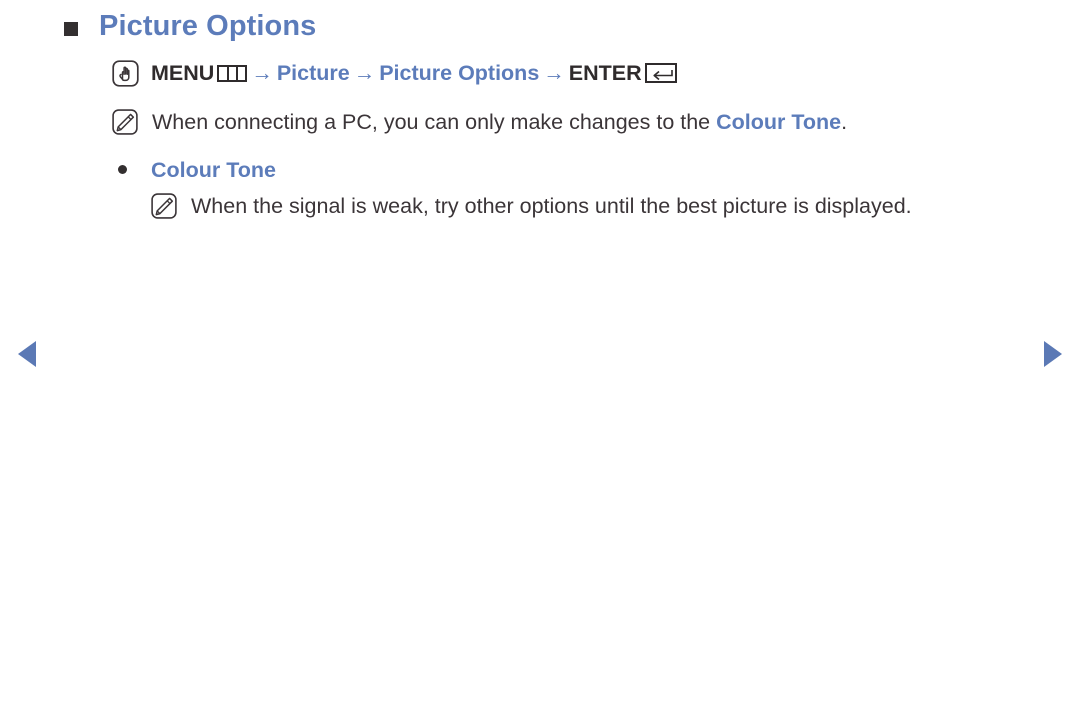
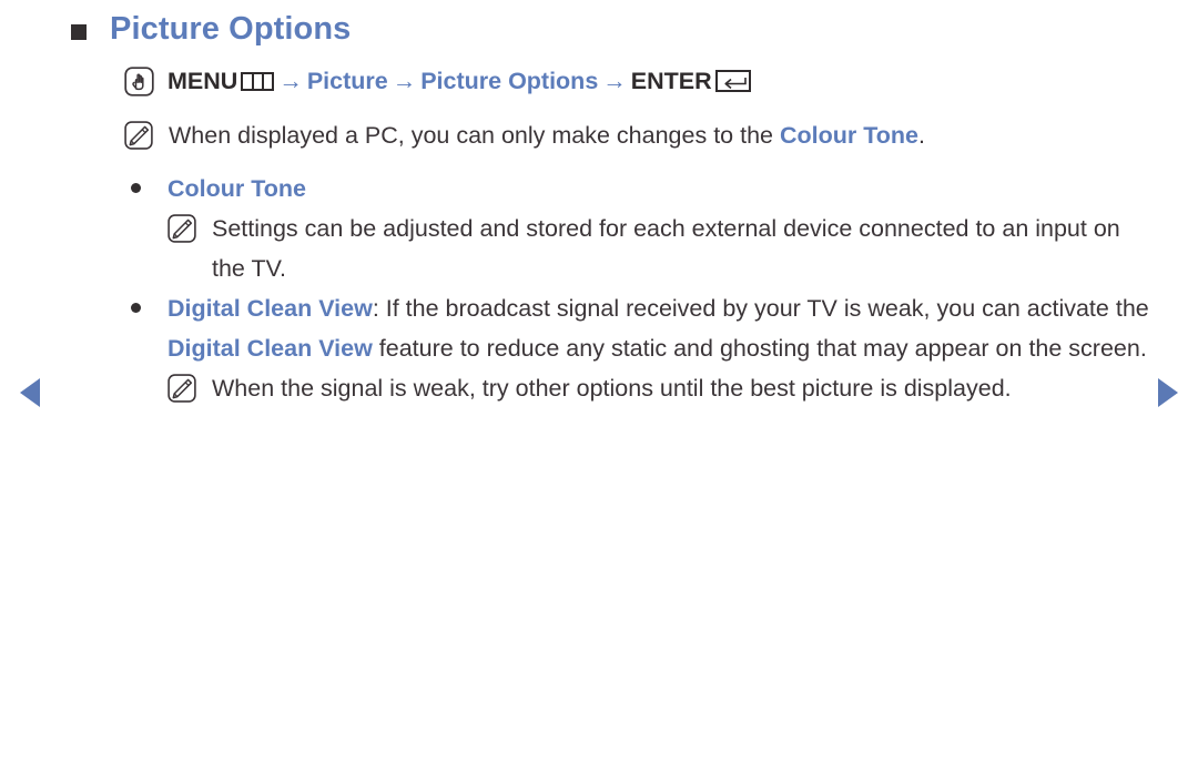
  Picture Options
  MENU
  →
  Picture
  →
  Picture Options
  →
  ENTER
- When connecting a PC, you can only make changes to the Colour Tone.
+ When displayed a PC, you can only make changes to the Colour Tone.
  Colour Tone
+ Settings can be adjusted and stored for each external device connected to an input on the TV.
+ Digital Clean View: If the broadcast signal received by your TV is weak, you can activate the Digital Clean View feature to reduce any static and ghosting that may appear on the screen.
  When the signal is weak, try other options until the best picture is displayed.
